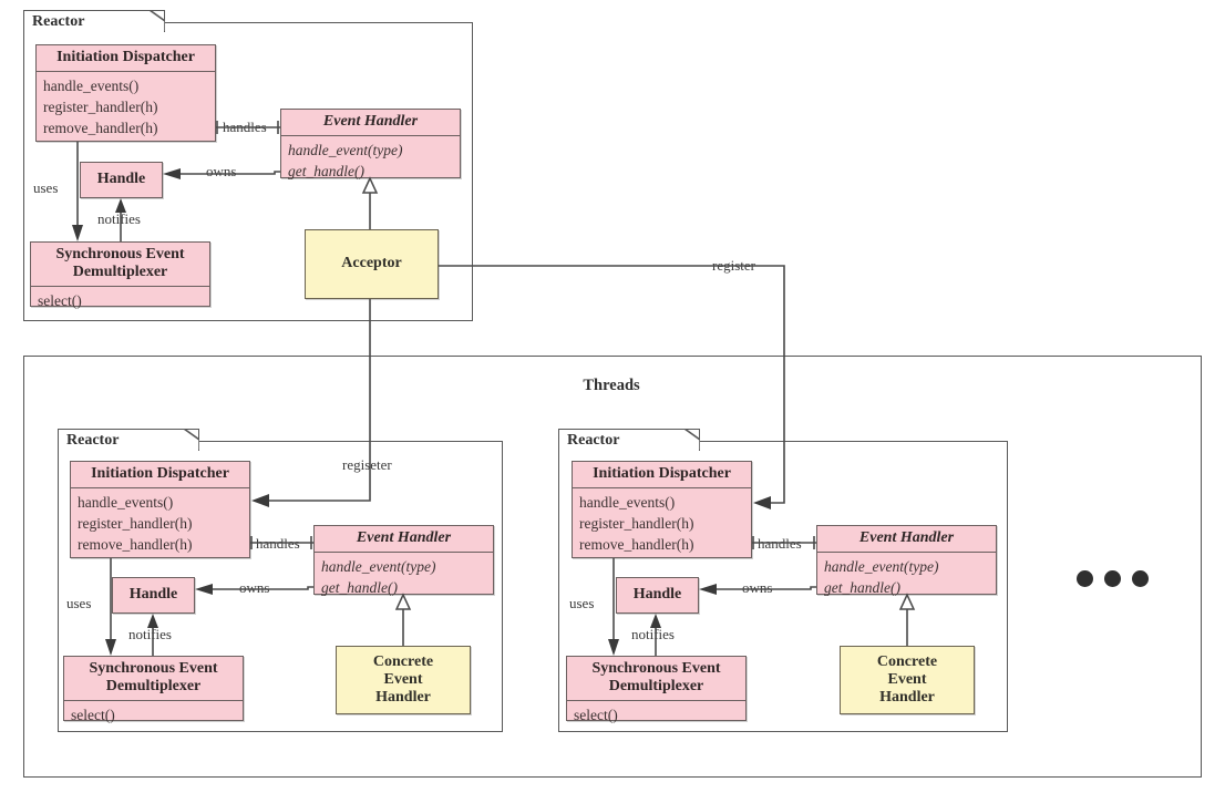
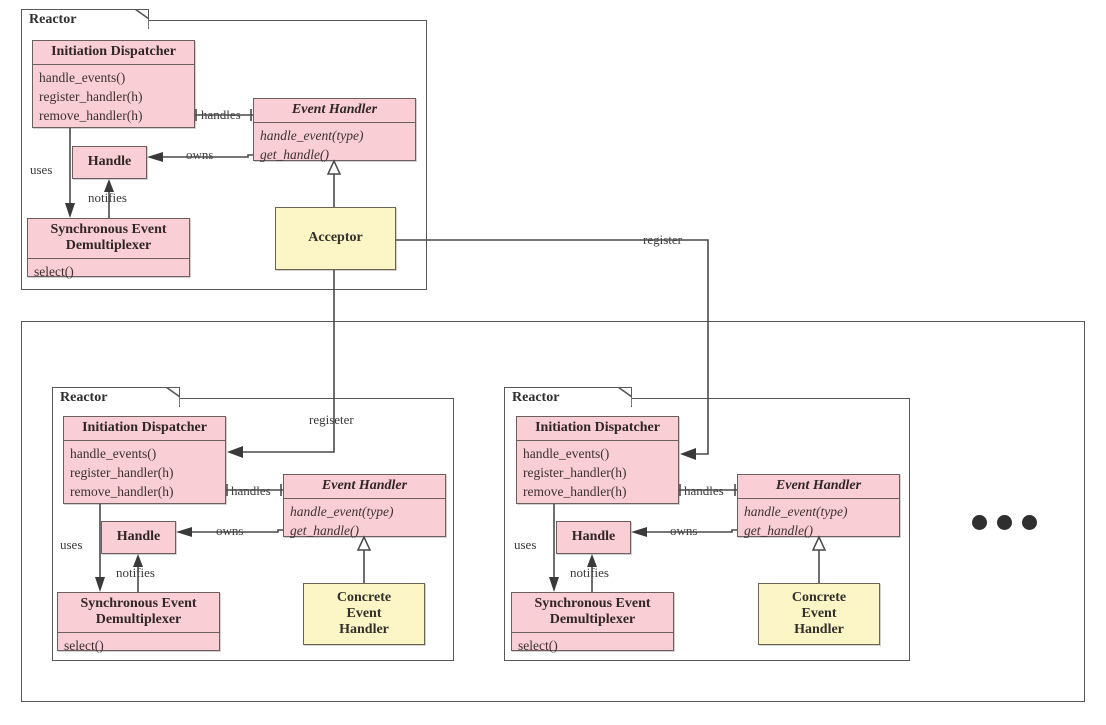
  Reactor
  Initiation Dispatcher
  handle_events()
  register_handler(h)
  remove_handler(h)
  Event Handler
  handle_event(type)
  get_handle()
  Handle
  Synchronous Event
  Demultiplexer
  select()
  Acceptor
  owns
  uses
  notifies
- Threads
  Reactor
  Initiation Dispatcher
  handle_events()
  register_handler(h)
  remove_handler(h)
  Event Handler
  handle_event(type)
  get_handle()
  Handle
  Synchronous Event
  Demultiplexer
  select()
  Concrete
  Event
  Handler
  owns
  uses
  notiies
  regiseter
  Reactor
  Initiation Dispatcher
  handle_events()
  register_handler(h)
  remove_handler(h)
  Event Handler
  handle_event(type)
  get_handle()
  Handle
  Synchronous Event
  Demultiplexer
  select()
  Concrete
  Event
  Handler
  owns
  uses
  notiies
